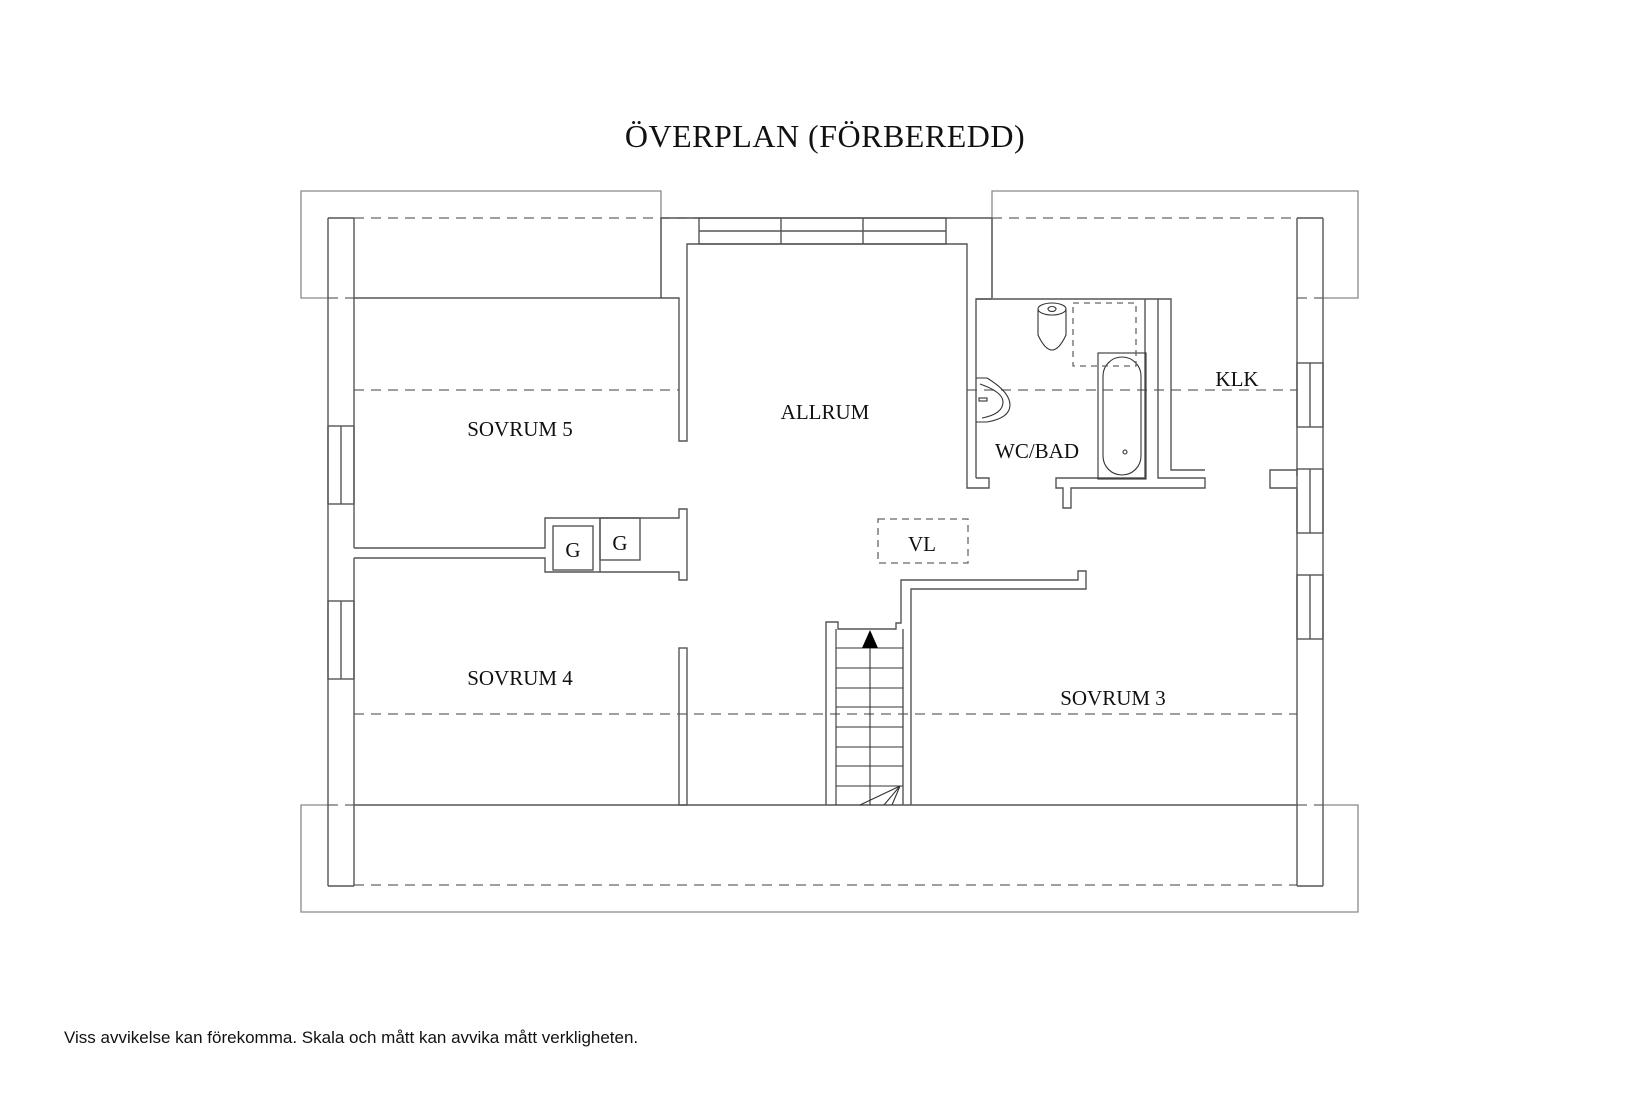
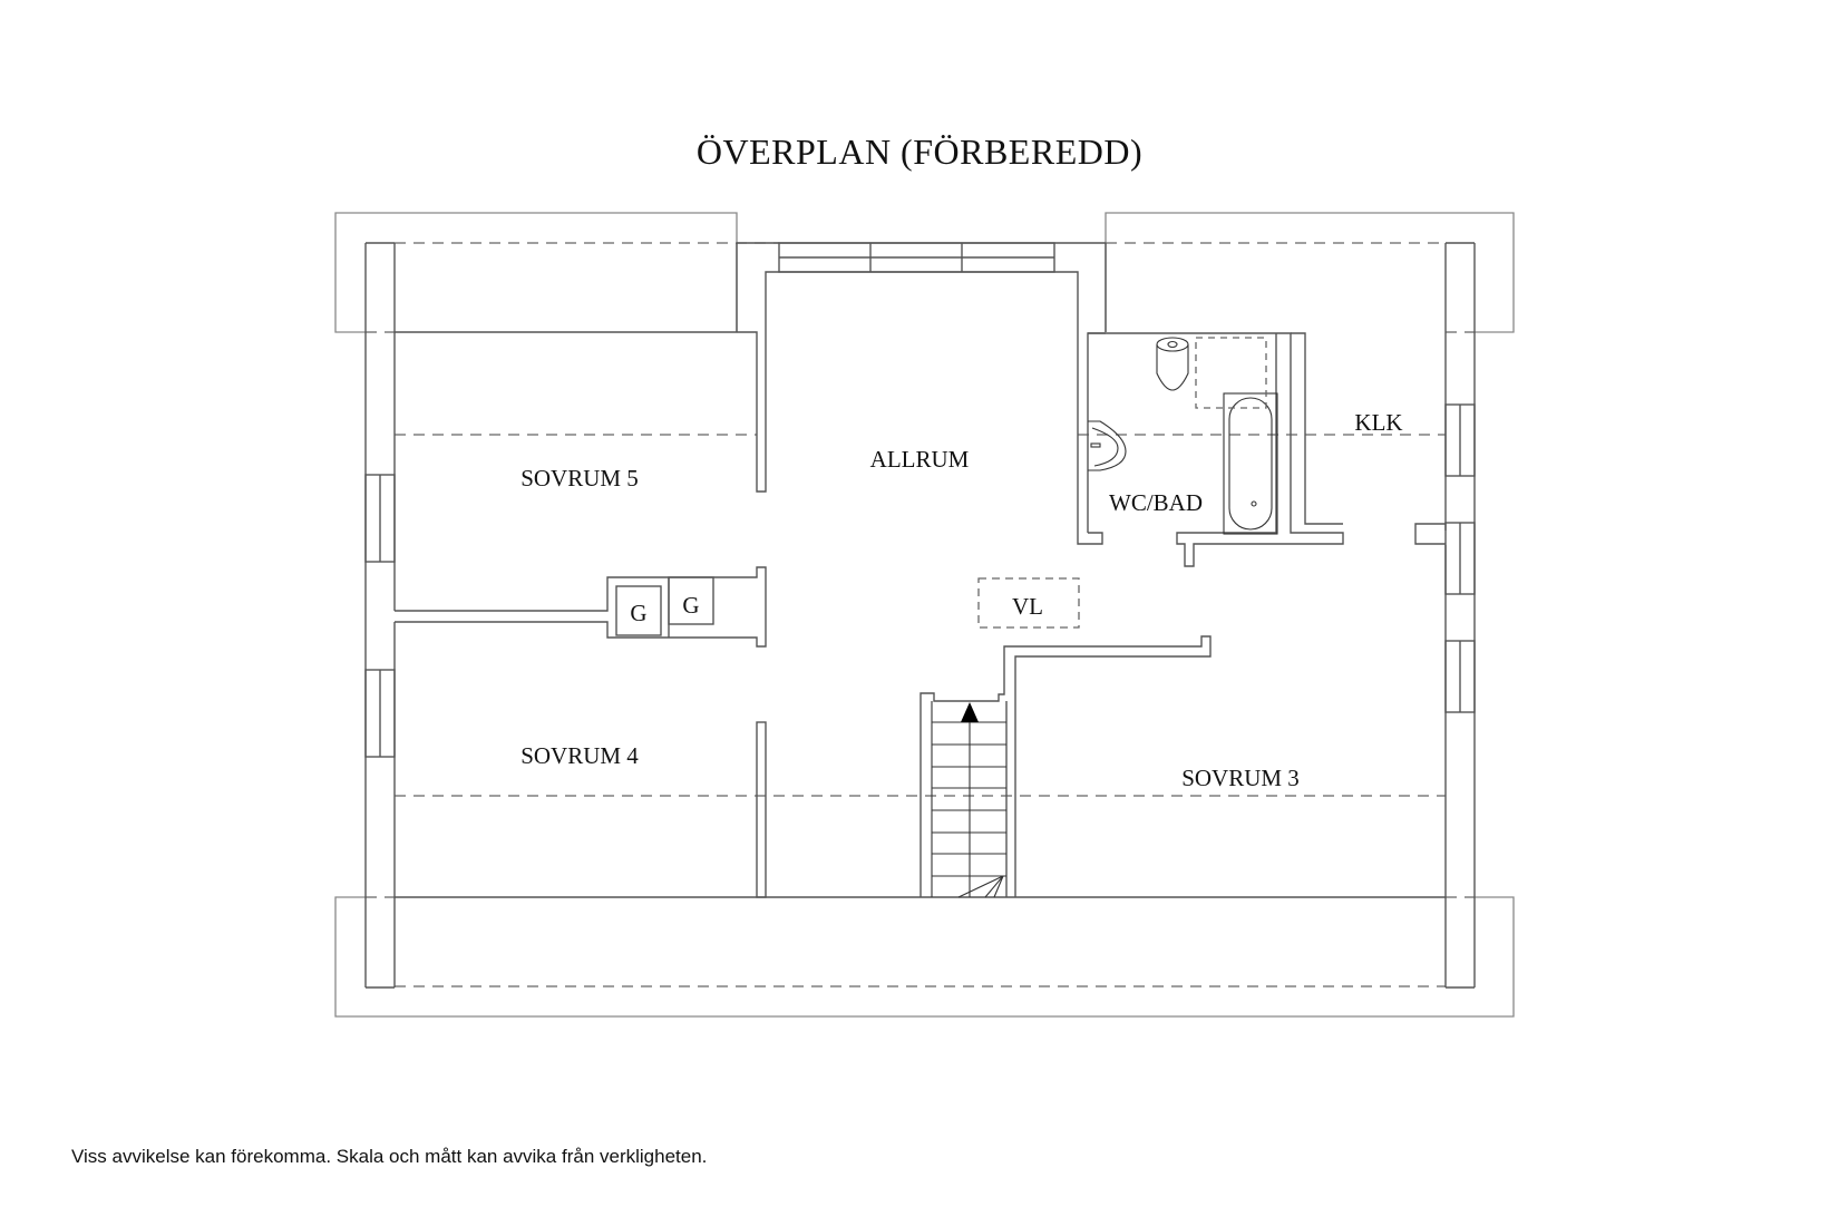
  ÖVERPLAN (FÖRBEREDD)
  SOVRUM 5
  ALLRUM
  WC/BAD
  KLK
  VL
  G
  G
  SOVRUM 4
  SOVRUM 3
- Viss avvikelse kan förekomma. Skala och mått kan avvika mått verkligheten.
+ Viss avvikelse kan förekomma. Skala och mått kan avvika från verkligheten.
